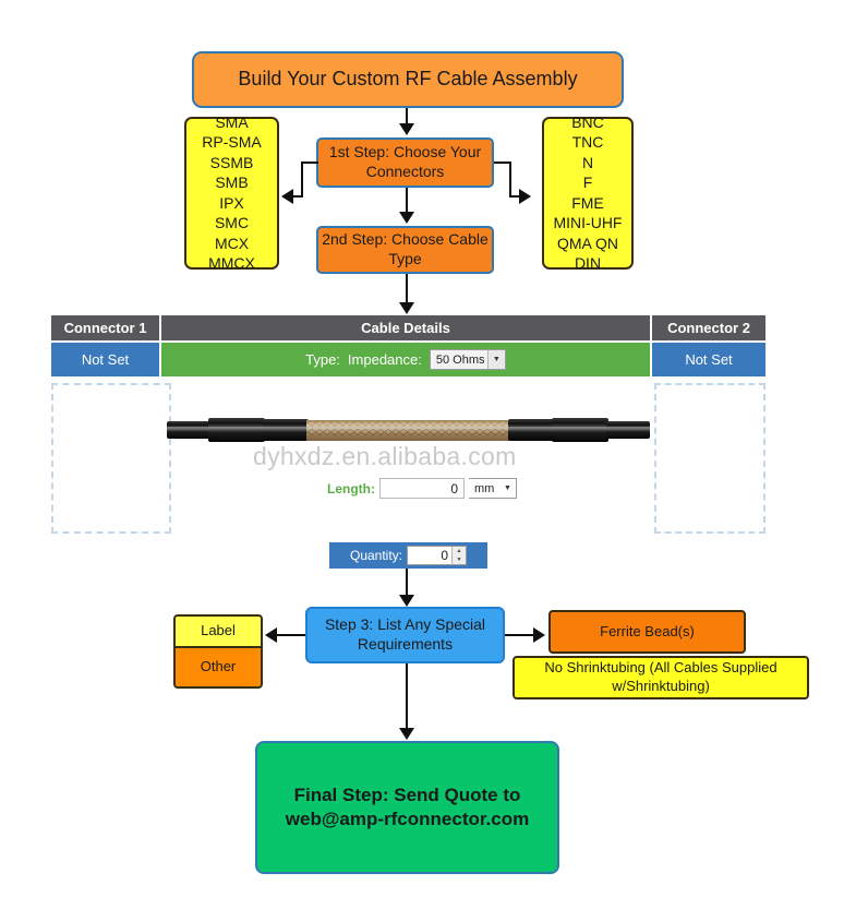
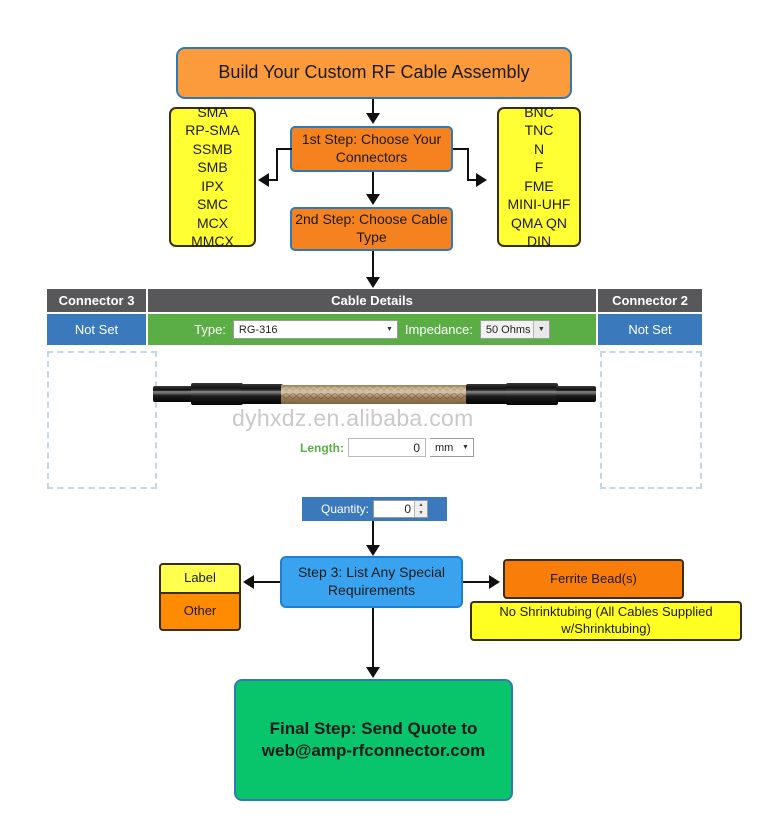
  Build Your Custom RF Cable Assembly
  SMA
  RP-SMA
  SSMB
  SMB
  IPX
  SMC
  MCX
  MMCX
  BNC
  TNC
  N
  F
  FME
  MINI-UHF
  QMA QN
  DIN
  1st Step: Choose Your Connectors
  2nd Step: Choose Cable Type
- Connector 1
+ Connector 3
  Cable Details
  Connector 2
  Not Set
  Type:
+ RG-316
  Impedance:
  50 Ohms
  Not Set
  dyhxdz.en.alibaba.com
  Length:
  0
  mm
  Quantity:
  0
  Step 3: List Any Special Requirements
  Label
  Other
  Ferrite Bead(s)
  No Shrinktubing (All Cables Supplied w/Shrinktubing)
  Final Step: Send Quote to web@amp-rfconnector.com
